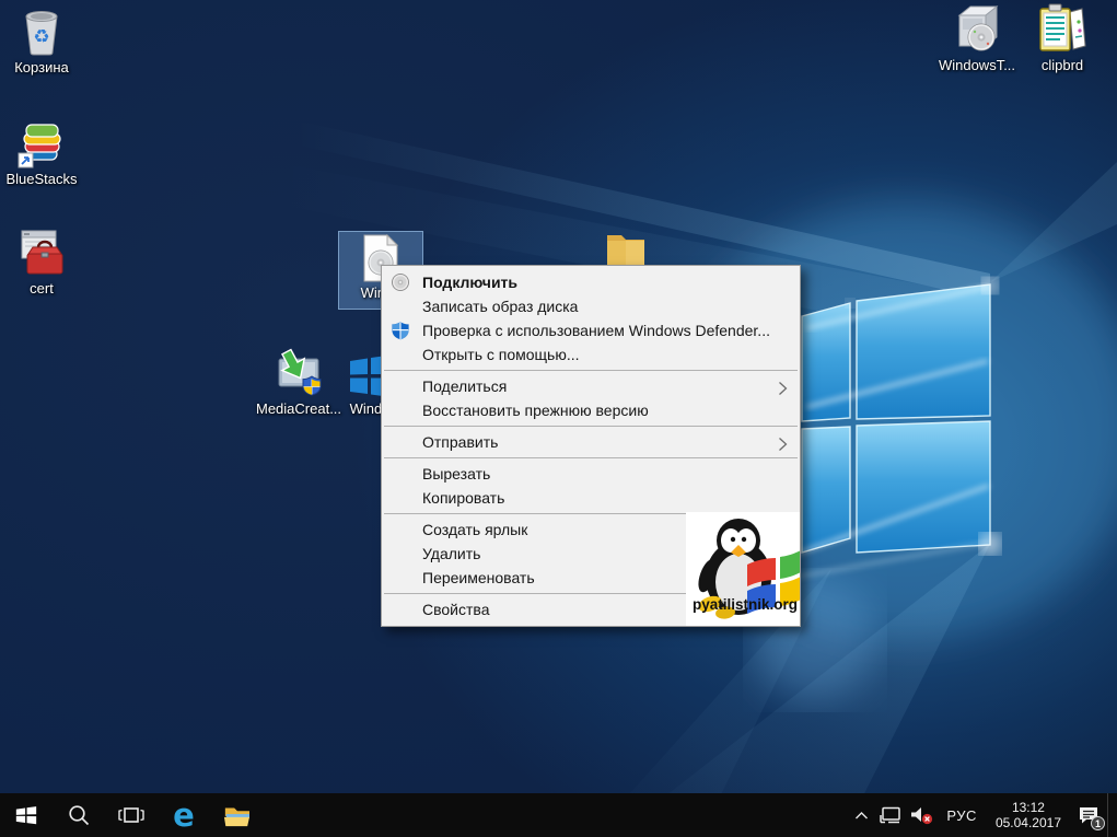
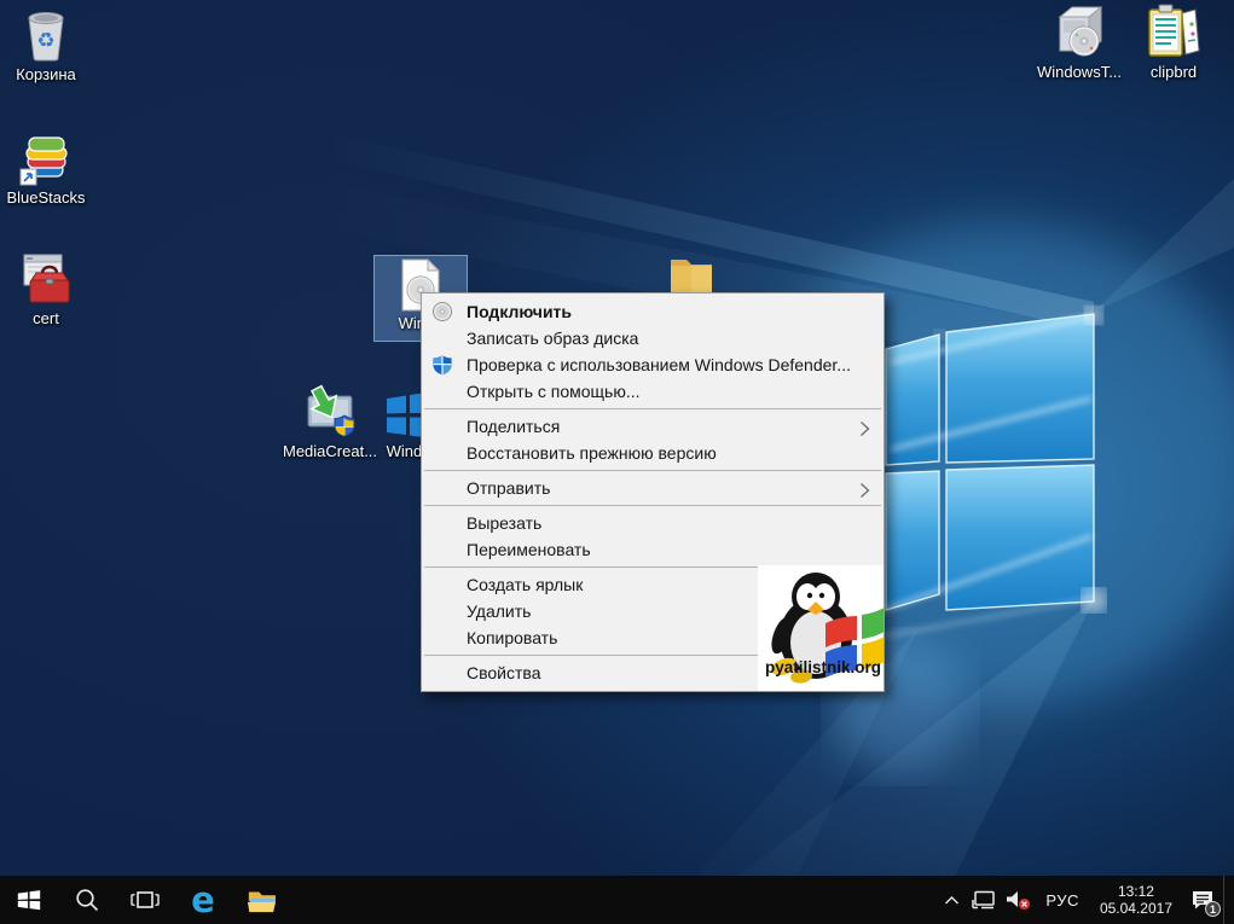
  ♻
  Корзина
  BlueStacks
  cert
  MediaCreat..
  Wind
  WindowsT...
  clipbrd
  Подключить
  Записать образ диска
  Проверка с использованием Windows Defender...
  Открыть с помощью...
  Поделиться
  Восстановить прежнюю версию
  Отправить
  Вырезать
- Копировать
+ Переименовать
  Создать ярлык
  Удалить
- Переименовать
+ Копировать
  Свойства
  pyatilistnik.org
  e
  РУС
  13:12
  05.04.2017
  1
